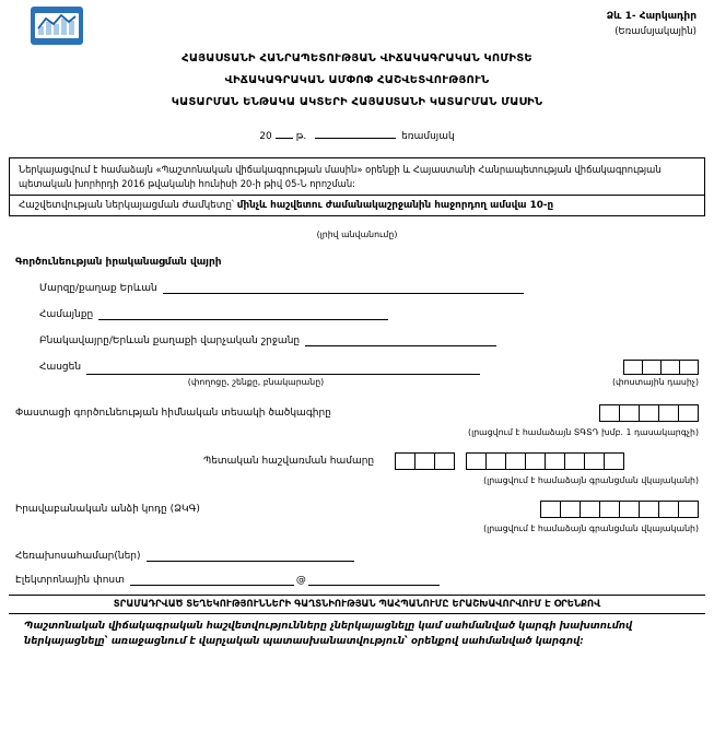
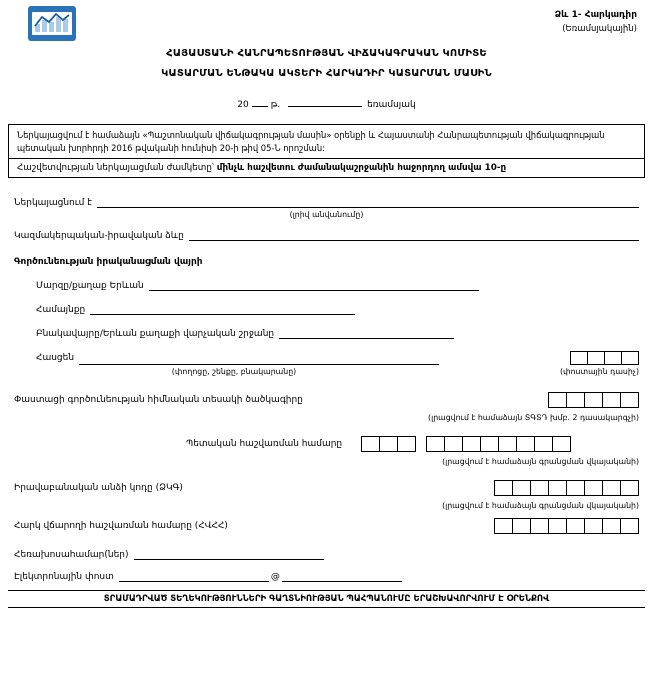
  Ձև 1- Հարկադիր
  (Եռամսյակային)
  ՀԱՅԱՍՏԱՆԻ ՀԱՆՐԱՊԵՏՈՒԹՅԱՆ ՎԻՃԱԿԱԳՐԱԿԱՆ ԿՈՄԻՏԵ
- ՎԻՃԱԿԱԳՐԱԿԱՆ ԱՄՓՈՓ ՀԱՇՎԵՏՎՈՒԹՅՈՒՆ
- ԿԱՏԱՐՄԱՆ ԵՆԹԱԿԱ ԱԿՏԵՐԻ ՀԱՅԱՍՏԱՆԻ ԿԱՏԱՐՄԱՆ ՄԱՍԻՆ
+ ԿԱՏԱՐՄԱՆ ԵՆԹԱԿԱ ԱԿՏԵՐԻ ՀԱՐԿԱԴԻՐ ԿԱՏԱՐՄԱՆ ՄԱՍԻՆ
  20 թ. եռամսյակ
  Ներկայացվում է համաձայն «Պաշտոնական վիճակագրության մասին» օրենքի և Հայաստանի Հանրապետության վիճակագրության պետական խորհրդի 2016 թվականի հունիսի 20-ի թիվ 05-Ն որոշման:
  Հաշվետվության ներկայացման ժամկետը՝ մինչև հաշվետու ժամանակաշրջանին հաջորդող ամսվա 10-ը
+ Ներկայացնում է
  (լրիվ անվանումը)
+ Կազմակերպական-իրավական ձևը
  Գործունեության իրականացման վայրի
  Մարզը/քաղաք Երևան
  Համայնքը
  Բնակավայրը/Երևան քաղաքի վարչական շրջանը
  Հասցեն
  (փողոցը, շենքը, բնակարանը)
  (փոստային դասիչ)
  Փաստացի գործունեության հիմնական տեսակի ծածկագիրը
- (լրացվում է համաձայն ՏԳՏԴ խմբ. 1 դասակարգչի)
+ (լրացվում է համաձայն ՏԳՏԴ խմբ. 2 դասակարգչի)
  Պետական հաշվառման համարը
  (լրացվում է համաձայն գրանցման վկայականի)
  Իրավաբանական անձի կոդը (ՁԿԳ)
  (լրացվում է համաձայն գրանցման վկայականի)
+ Հարկ վճարողի հաշվառման համարը (ՀՎՀՀ)
  Հեռախոսահամար(ներ)
  Էլեկտրոնային փոստ
  @
  ՏՐԱՄԱԴՐՎԱԾ ՏԵՂԵԿՈՒԹՅՈՒՆՆԵՐԻ ԳԱՂՏՆԻՈՒԹՅԱՆ ՊԱՀՊԱՆՈՒՄԸ ԵՐԱՇԽԱՎՈՐՎՈՒՄ Է ՕՐԵՆՔՈՎ
- Պաշտոնական վիճակագրական հաշվետվությունները չներկայացնելը կամ սահմանված կարգի խախտումով ներկայացնելը՝ առաջացնում է վարչական պատասխանատվություն՝ օրենքով սահմանված կարգով:
